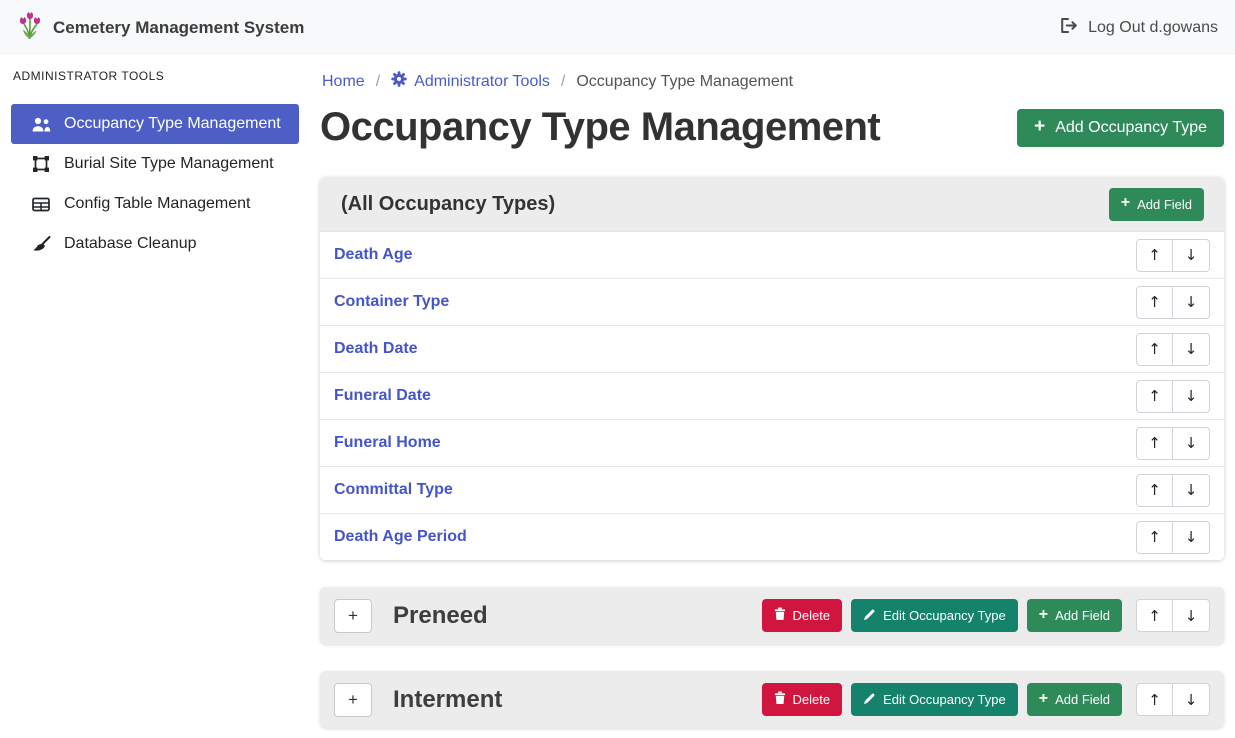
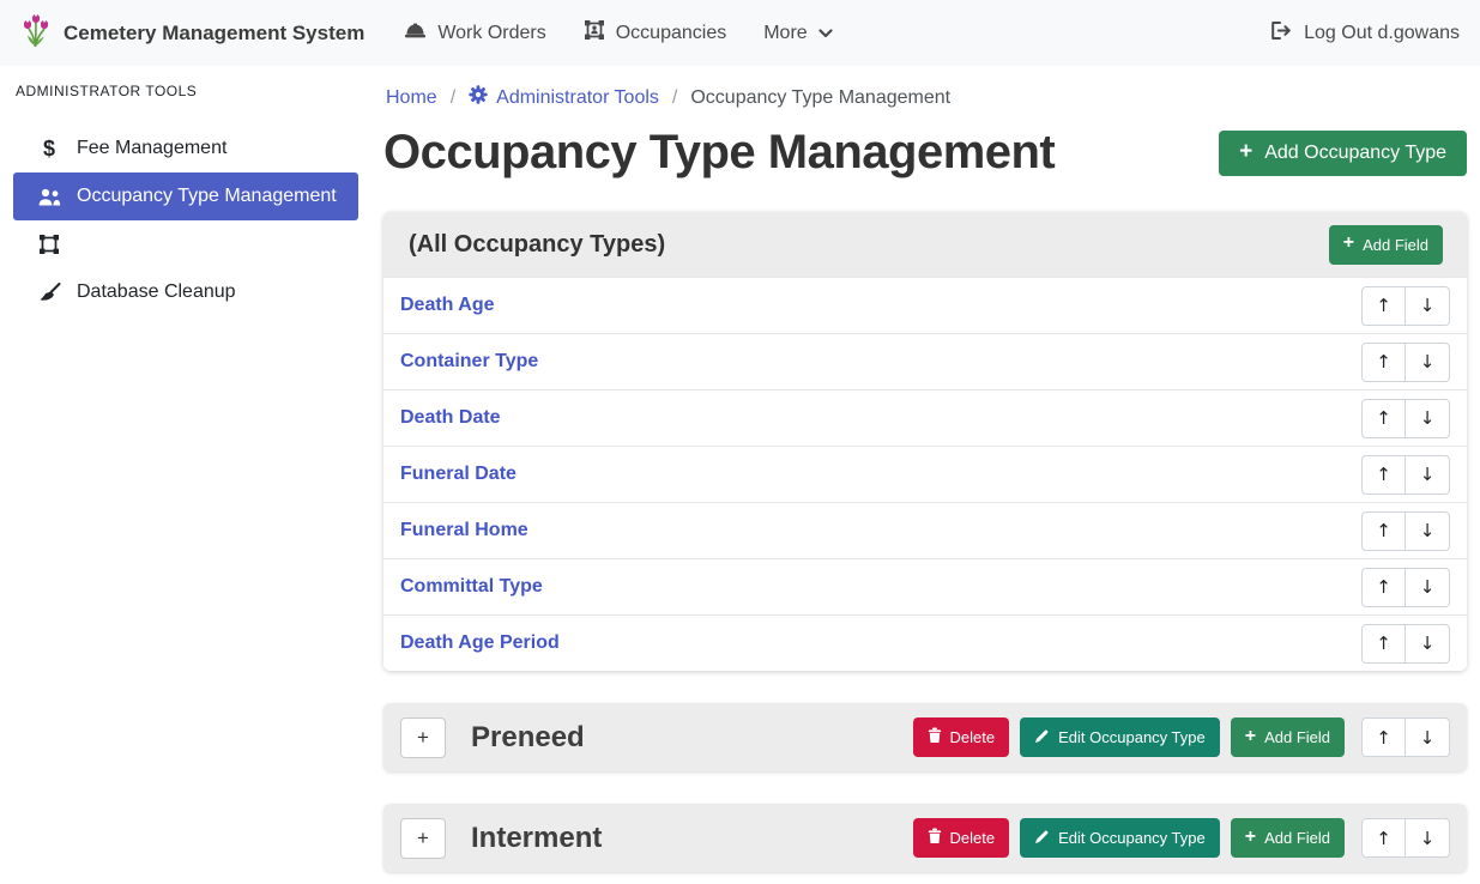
  Cemetery Management System
+ Work Orders
+ Occupancies
+ More
  Log Out d.gowans
  ADMINISTRATOR TOOLS
+ $
+ Fee Management
  Occupancy Type Management
- Burial Site Type Management
- Config Table Management
  Database Cleanup
  Home
  /
  Administrator Tools
  /
  Occupancy Type Management
  Occupancy Type Management
  +
  Add Occupancy Type
  (All Occupancy Types)
  +
  Add Field
  Death Age
  ↑
  ↓
  Container Type
  ↑
  ↓
  Death Date
  ↑
  ↓
  Funeral Date
  ↑
  ↓
  Funeral Home
  ↑
  ↓
  Committal Type
  ↑
  ↓
  Death Age Period
  ↑
  ↓
  +
  Preneed
  Delete
  Edit Occupancy Type
  +
  Add Field
  ↑
  ↓
  +
  Interment
  Delete
  Edit Occupancy Type
  +
  Add Field
  ↑
  ↓
